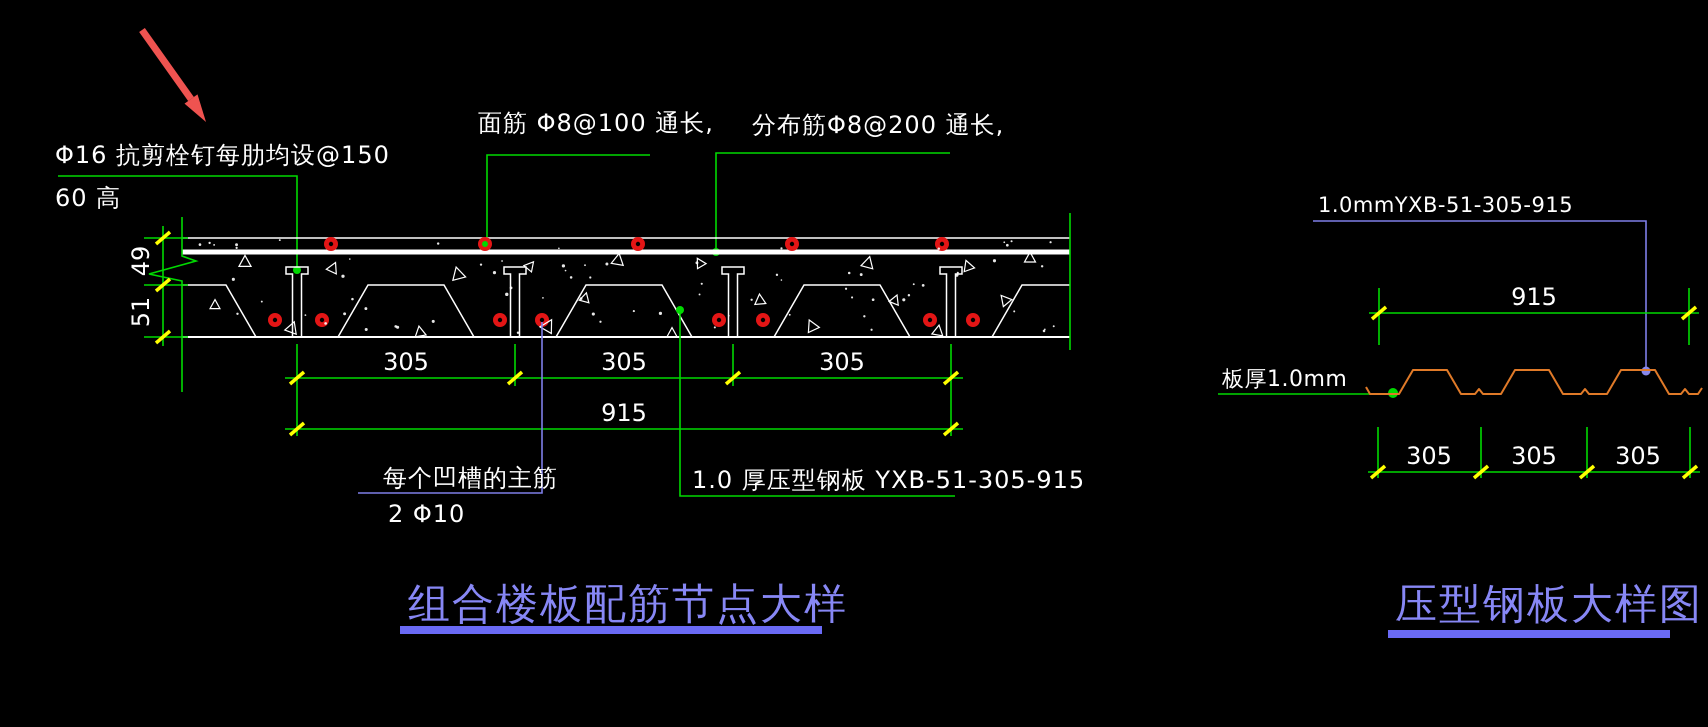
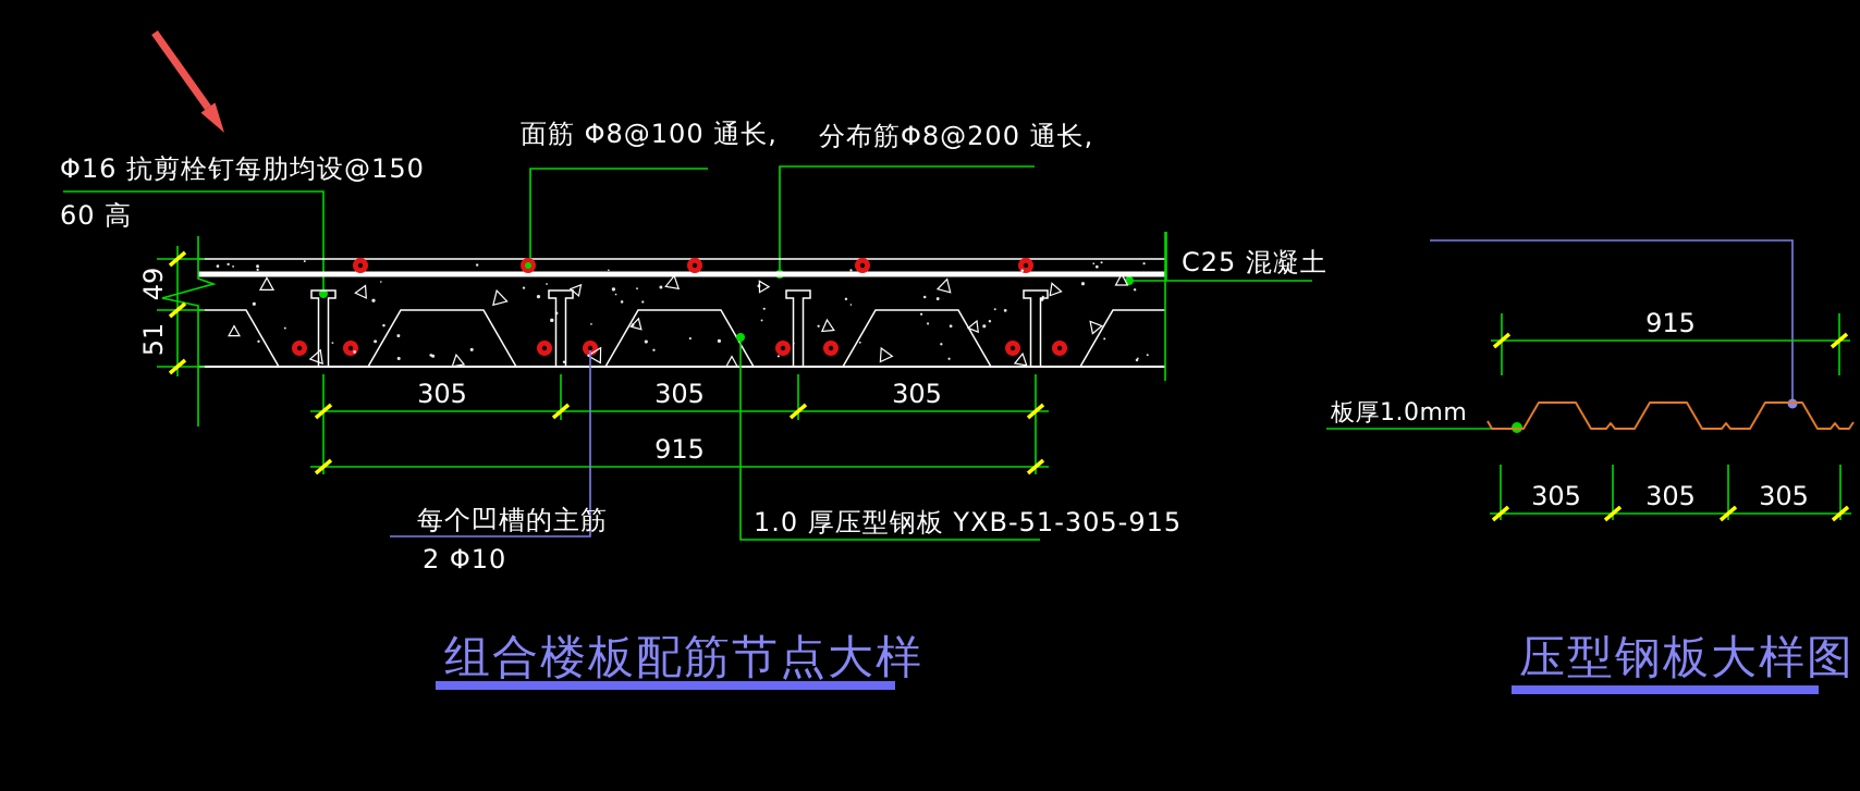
  Φ16 抗剪栓钉每肋均设@150
  60 高
  面筋 Φ8@100 通长,
  分布筋Φ8@200 通长,
+ C25 混凝土
  305
  305
  305
  915
  每个凹槽的主筋
  2 Φ10
  1.0 厚压型钢板 YXB-51-305-915
  组合楼板配筋节点大样
- 1.0mmYXB-51-305-915
  915
  板厚1.0mm
  305
  305
  305
  压型钢板大样图
